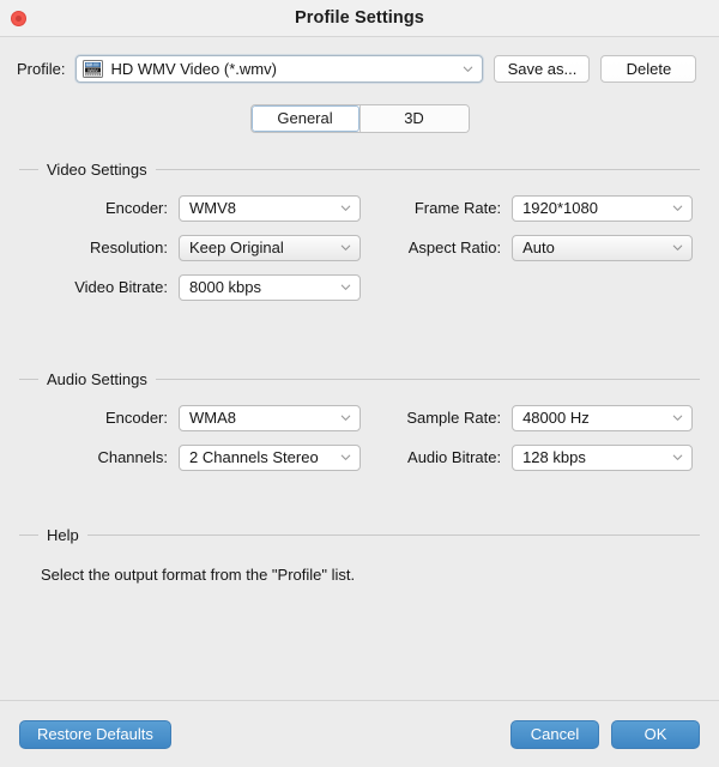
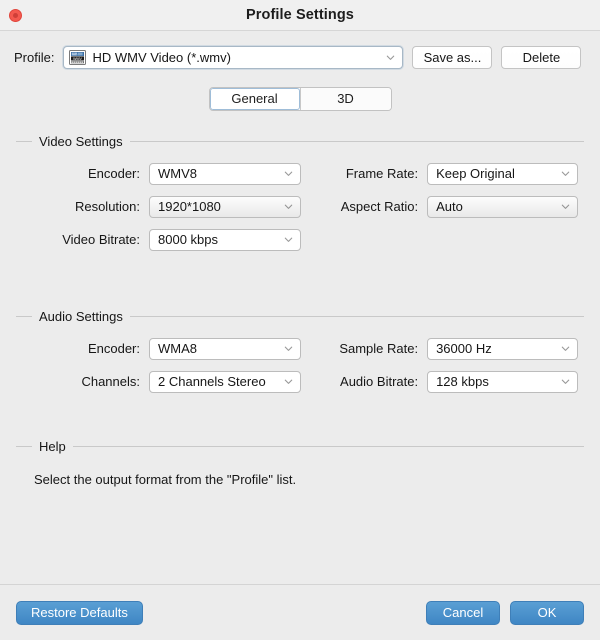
  Profile Settings
  Profile:
  HD WMV Video (*.wmv)
  Save as...
  Delete
  General
  3D
  Video Settings
  Encoder:
  WMV8
  Frame Rate:
- 1920*1080
+ Keep Original
  Resolution:
- Keep Original
+ 1920*1080
  Aspect Ratio:
  Auto
  Video Bitrate:
  8000 kbps
  Audio Settings
  Encoder:
  WMA8
  Sample Rate:
- 48000 Hz
+ 36000 Hz
  Channels:
  2 Channels Stereo
  Audio Bitrate:
  128 kbps
  Help
  Select the output format from the "Profile" list.
  Restore Defaults
  Cancel
  OK
